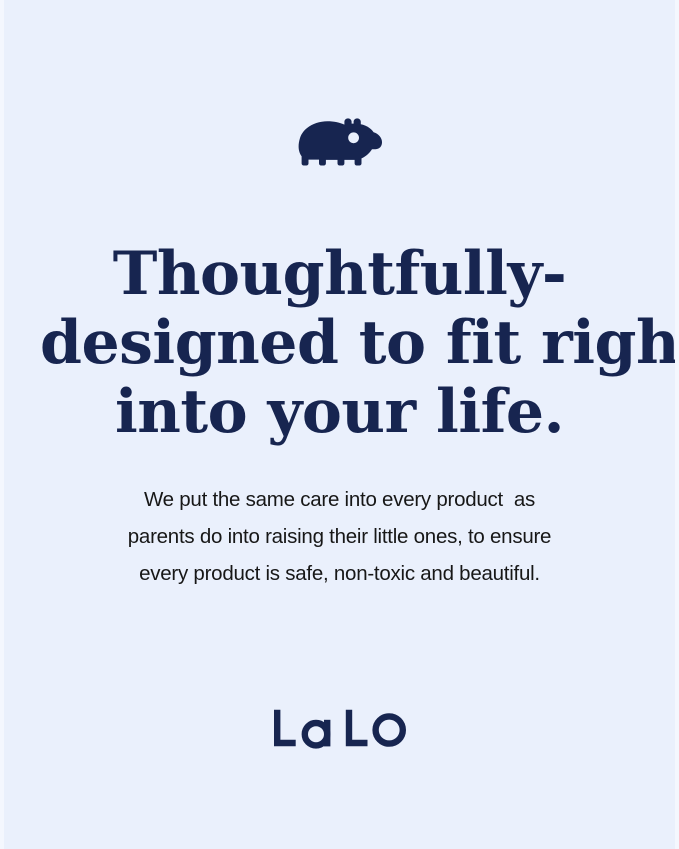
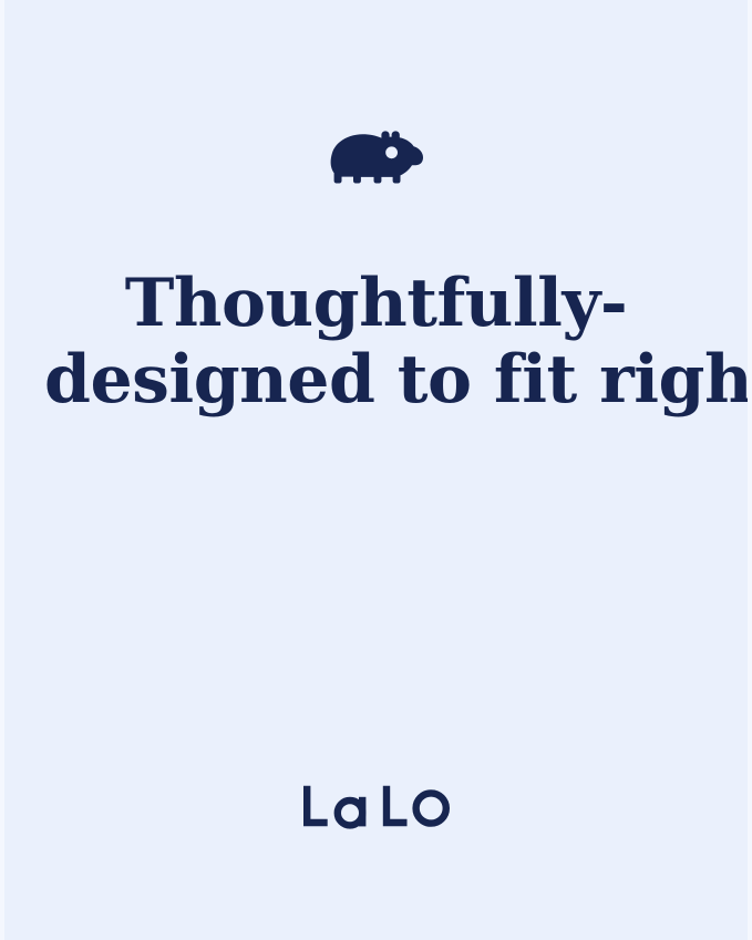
  Thoughtfully-
  designed to fit righ
- into your life.
- We put the same care into every product as
- parents do into raising their little ones, to ensure
- every product is safe, non-toxic and beautiful.
